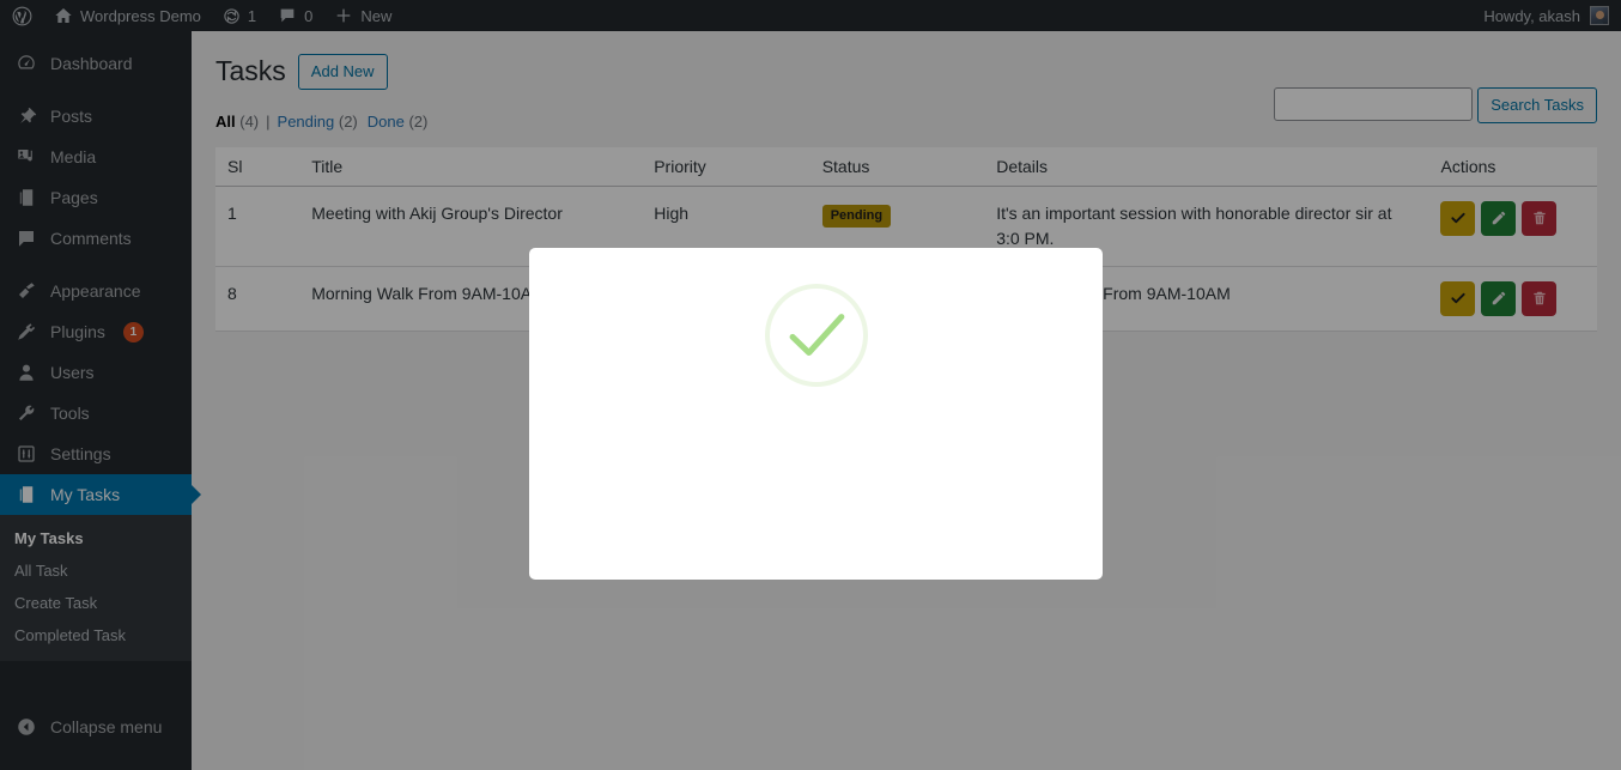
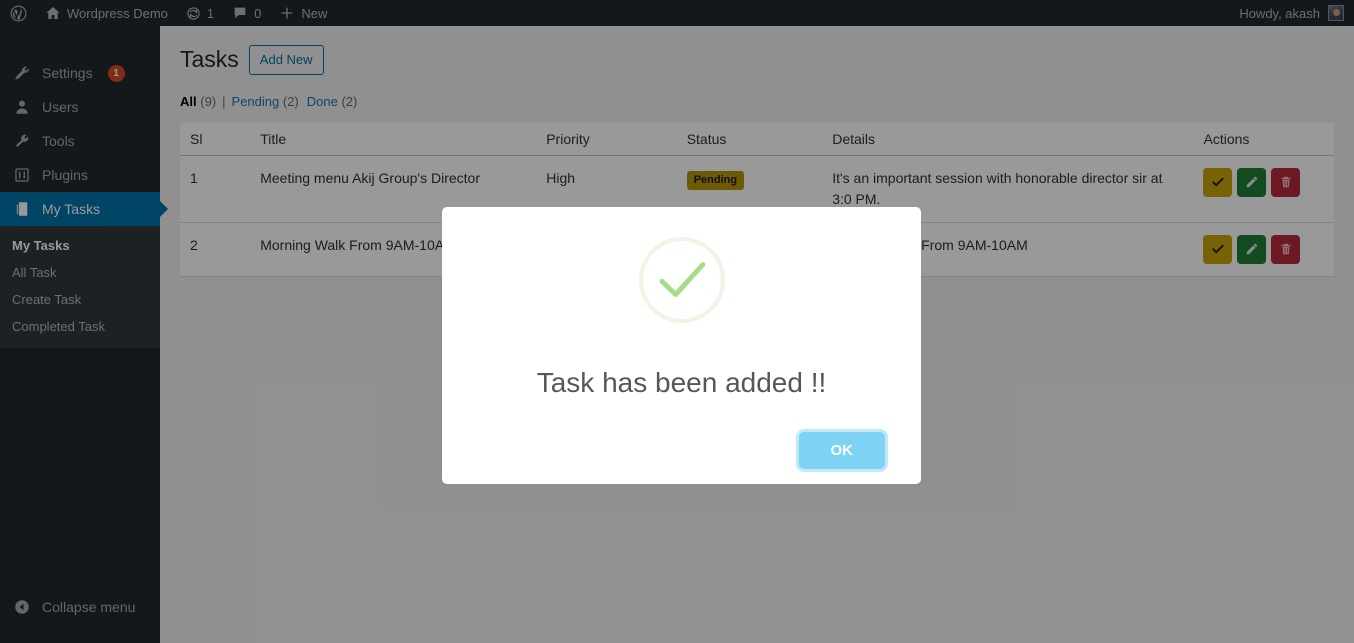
  Wordpress Demo
  1
  0
  New
  Howdy, akash
- Dashboard
- Posts
- Media
- Pages
- Comments
- Appearance
- Plugins
+ Settings
  1
  Users
  Tools
- Settings
+ Plugins
  My Tasks
  My Tasks
  All Task
  Create Task
  Completed Task
  Collapse menu
  Tasks
  Add New
  All
- (4)
+ (9)
  |
  Pending
  (2)
  Done
  (2)
- Search Tasks
  Sl	Title	Priority	Status	Details	Actions
- 1	Meeting with Akij Group's Director	High	Pending	It's an important session with honorable director sir at 3:0 PM.
+ 1	Meeting menu Akij Group's Director	High	Pending	It's an important session with honorable director sir at 3:0 PM.
- 8	Morning Walk From 9AM-10A			From 9AM-10AM
+ 2	Morning Walk From 9AM-10A			From 9AM-10AM
+ Task has been added !!
+ OK
